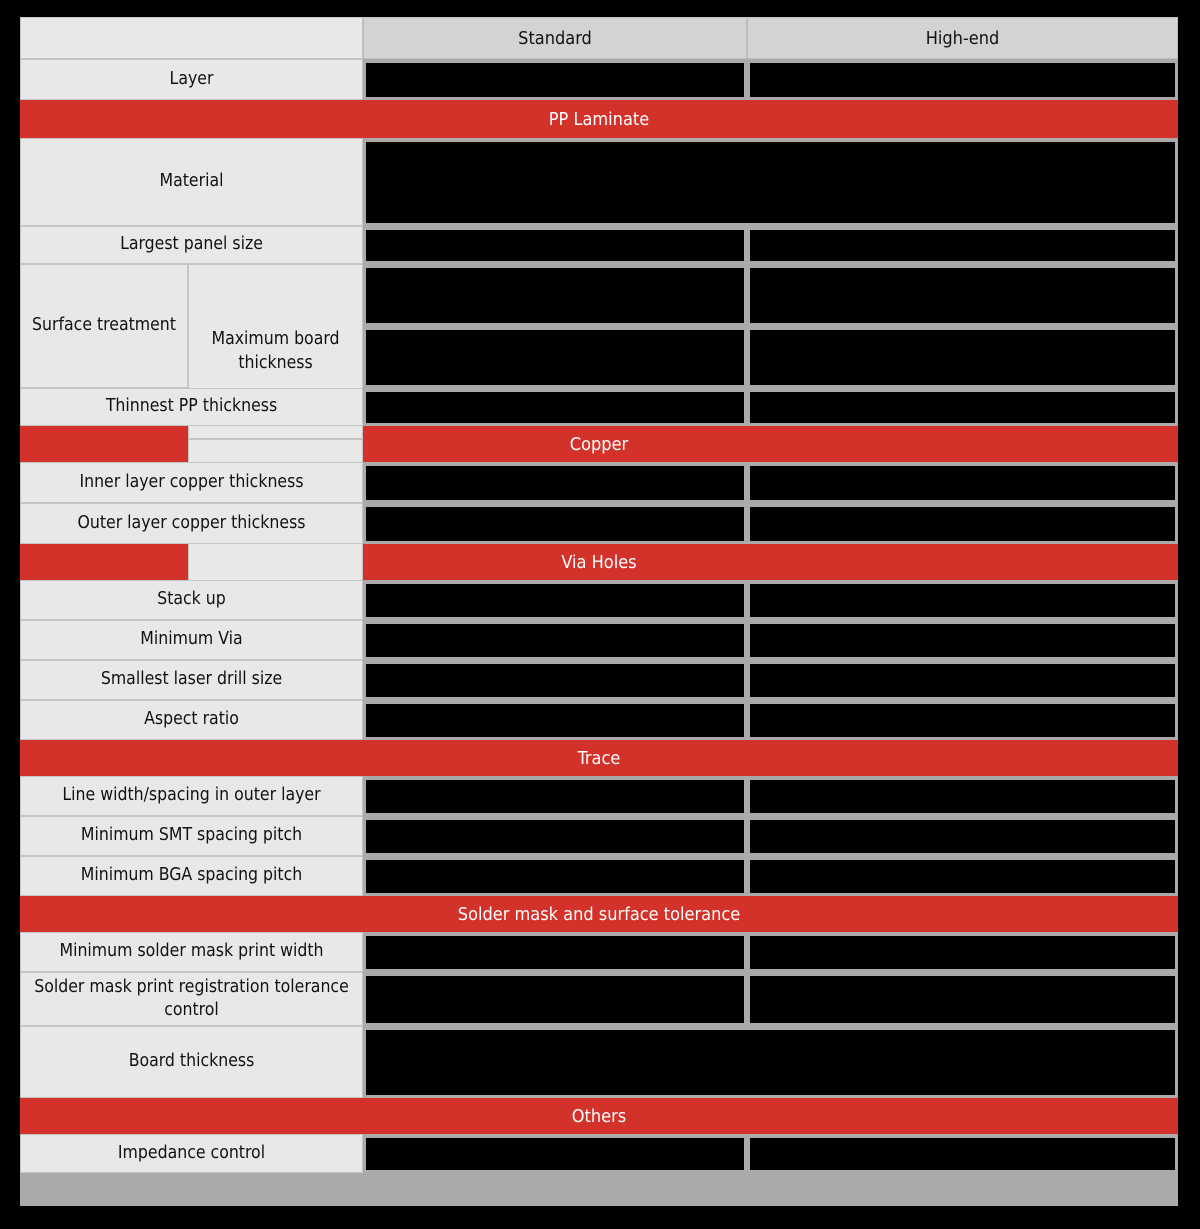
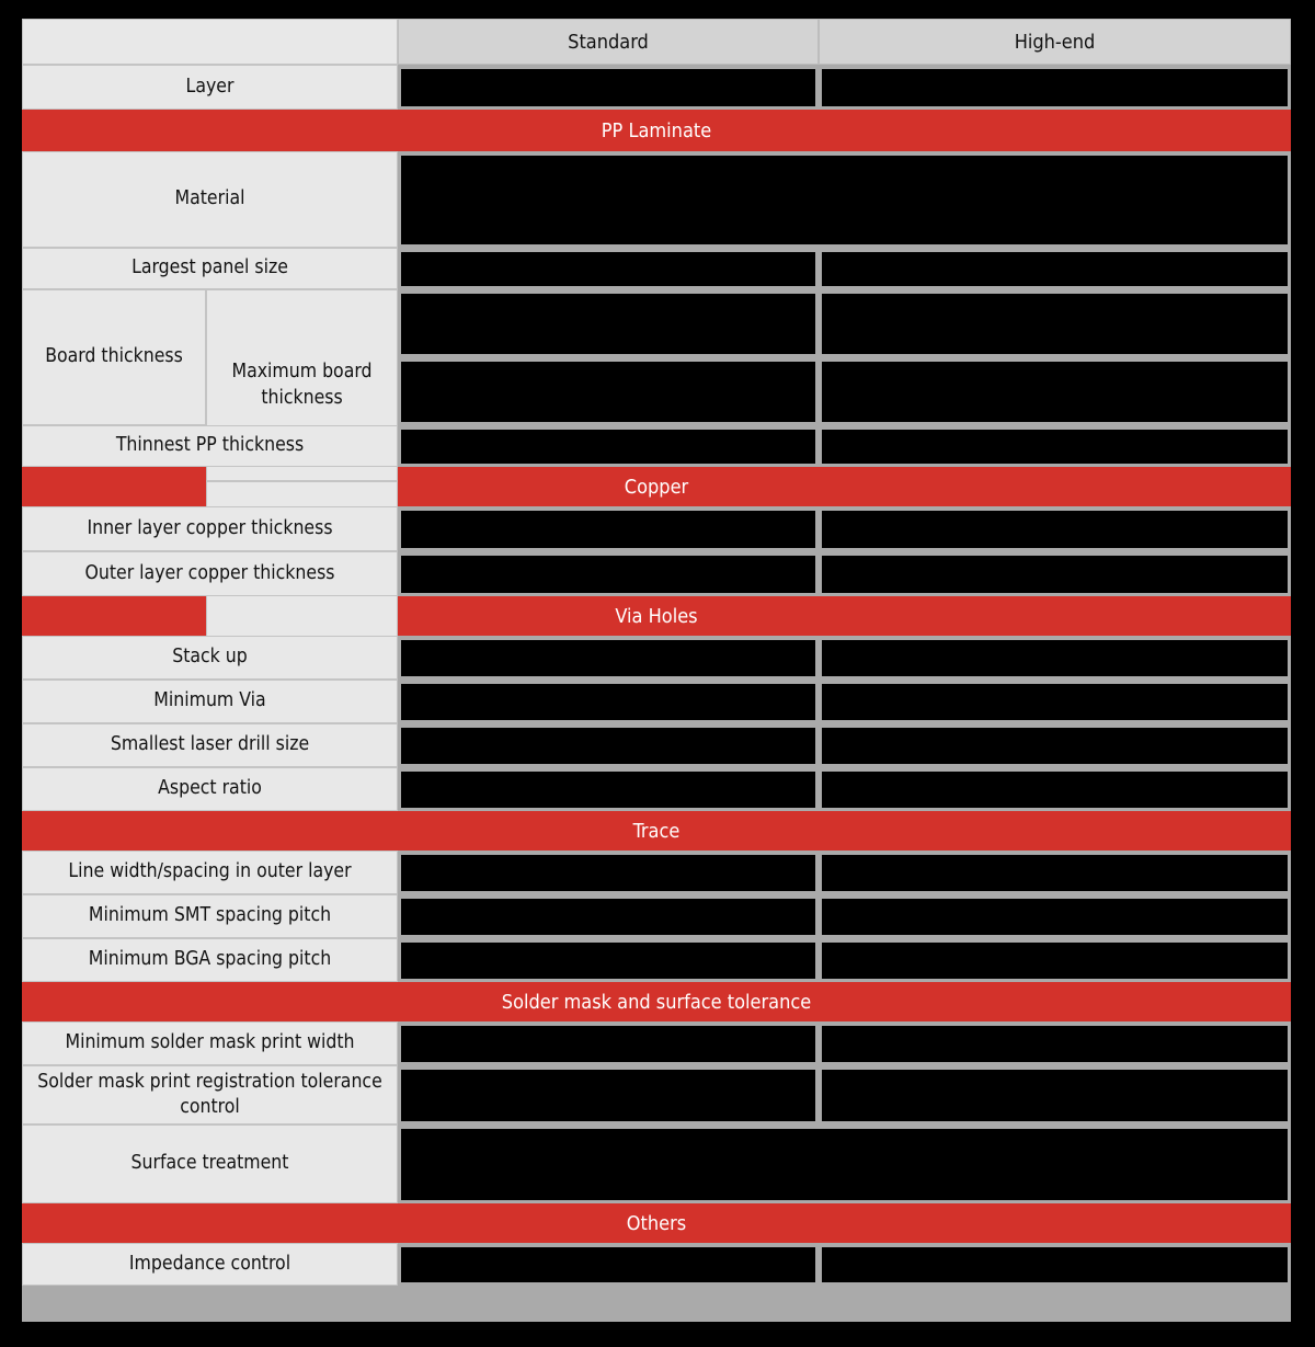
  Standard
  High-end
  Layer
  PP Laminate
  Material
  Largest panel size
- Surface treatment
+ Board thickness
  Maximum board thickness
  Thinnest PP thickness
  Copper
  Inner layer copper thickness
  Outer layer copper thickness
  Via Holes
  Stack up
  Minimum Via
  Smallest laser drill size
  Aspect ratio
  Trace
  Line width/spacing in outer layer
  Minimum SMT spacing pitch
  Minimum BGA spacing pitch
  Solder mask and surface tolerance
  Minimum solder mask print width
  Solder mask print registration tolerance control
- Board thickness
+ Surface treatment
  Others
  Impedance control
